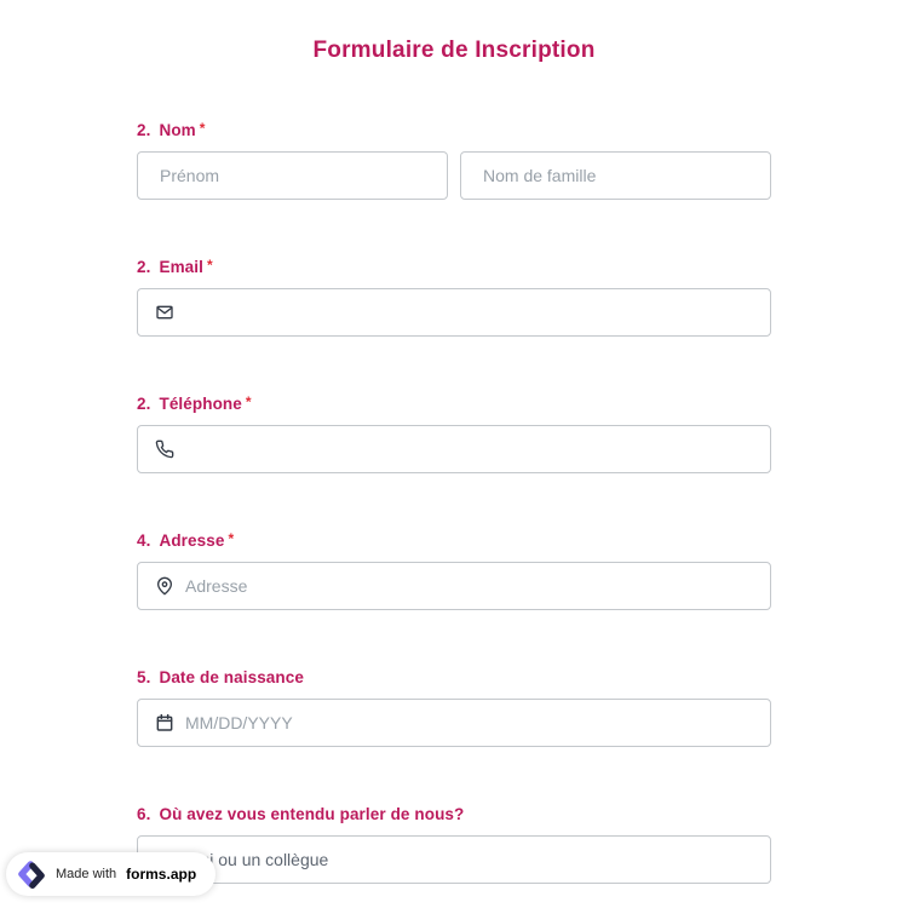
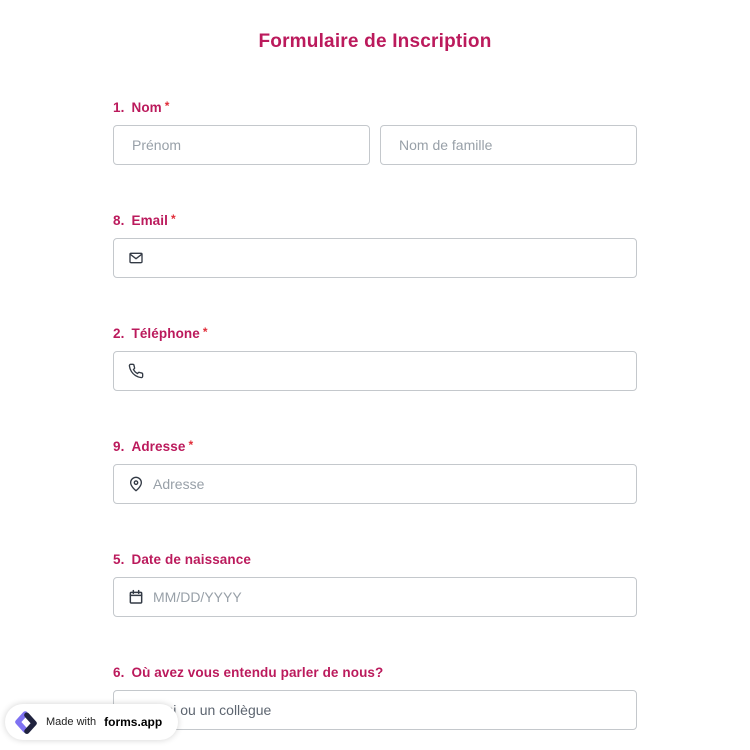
  Formulaire de Inscription
- 2. Nom *
+ 1. Nom *
  Prénom
  Nom de famille
- 2. Email *
+ 8. Email *
  2. Téléphone *
- 4. Adresse *
+ 9. Adresse *
  Adresse
  5. Date de naissance
  MM/DD/YYYY
  6. Où avez vous entendu parler de nous?
  i ou un collègue
  Made with
  forms.app
